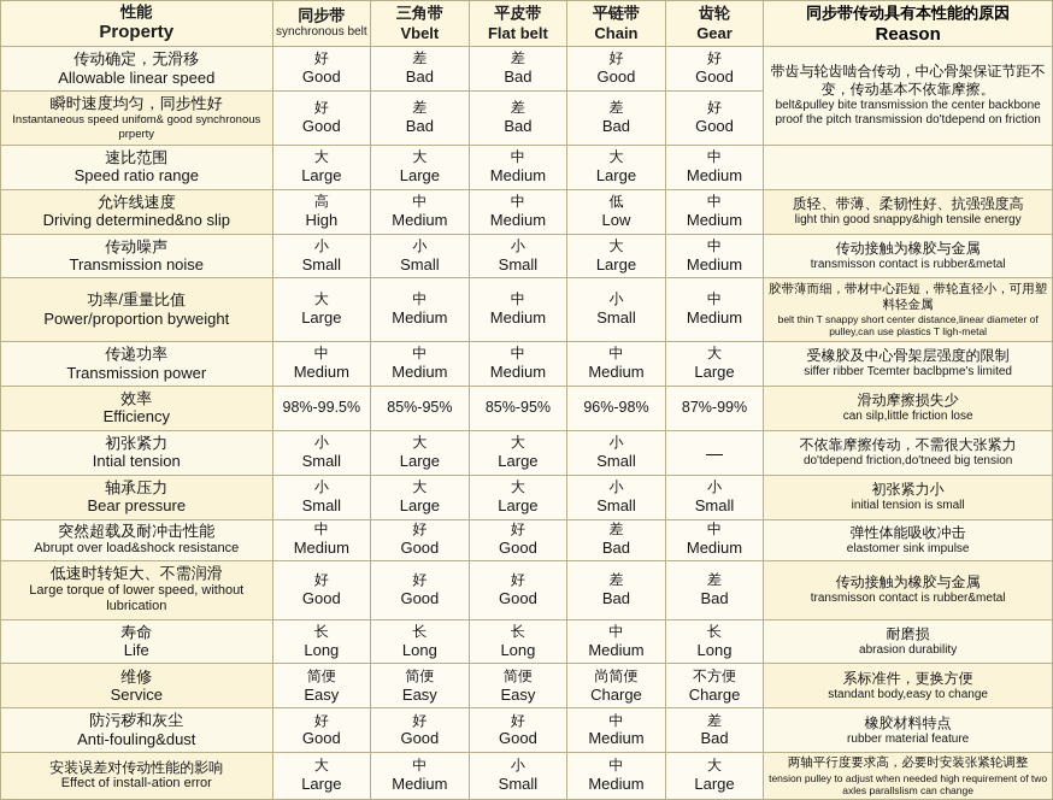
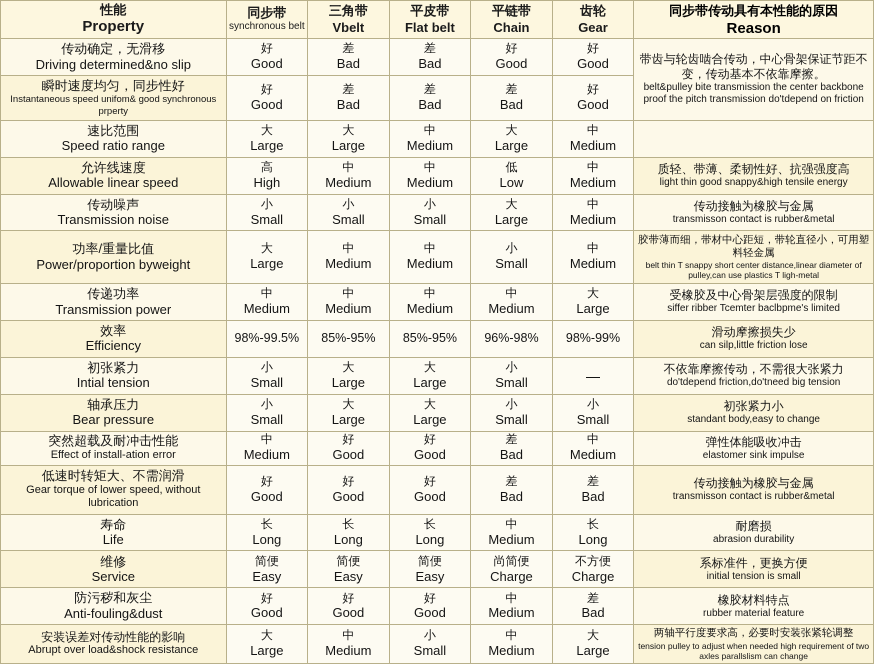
  性能 Property	同步带 synchronous belt	三角带 Vbelt	平皮带 Flat belt	平链带 Chain	齿轮 Gear	同步带传动具有本性能的原因 Reason
- 传动确定，无滑移 Allowable linear speed	好 Good	差 Bad	差 Bad	好 Good	好 Good	带齿与轮齿啮合传动，中心骨架保证节距不变，传动基本不依靠摩擦。 belt&pulley bite transmission the center backbone proof the pitch transmission do'tdepend on friction
+ 传动确定，无滑移 Driving determined&no slip	好 Good	差 Bad	差 Bad	好 Good	好 Good	带齿与轮齿啮合传动，中心骨架保证节距不变，传动基本不依靠摩擦。 belt&pulley bite transmission the center backbone proof the pitch transmission do'tdepend on friction
  瞬时速度均匀，同步性好 Instantaneous speed unifom& good synchronous prperty	好 Good	差 Bad	差 Bad	差 Bad	好 Good
  速比范围 Speed ratio range	大 Large	大 Large	中 Medium	大 Large	中 Medium
- 允许线速度 Driving determined&no slip	高 High	中 Medium	中 Medium	低 Low	中 Medium	质轻、带薄、柔韧性好、抗强强度高 light thin good snappy&high tensile energy
+ 允许线速度 Allowable linear speed	高 High	中 Medium	中 Medium	低 Low	中 Medium	质轻、带薄、柔韧性好、抗强强度高 light thin good snappy&high tensile energy
  传动噪声 Transmission noise	小 Small	小 Small	小 Small	大 Large	中 Medium	传动接触为橡胶与金属 transmisson contact is rubber&metal
  功率/重量比值 Power/proportion byweight	大 Large	中 Medium	中 Medium	小 Small	中 Medium	胶带薄而细，带材中心距短，带轮直径小，可用塑料轻金属 belt thin T snappy short center distance,linear diameter of pulley,can use plastics T ligh-metal
  传递功率 Transmission power	中 Medium	中 Medium	中 Medium	中 Medium	大 Large	受橡胶及中心骨架层强度的限制 siffer ribber Tcemter baclbpme's limited
- 效率 Efficiency	98%-99.5%	85%-95%	85%-95%	96%-98%	87%-99%	滑动摩擦损失少 can silp,little friction lose
+ 效率 Efficiency	98%-99.5%	85%-95%	85%-95%	96%-98%	98%-99%	滑动摩擦损失少 can silp,little friction lose
  初张紧力 Intial tension	小 Small	大 Large	大 Large	小 Small	—	不依靠摩擦传动，不需很大张紧力 do'tdepend friction,do'tneed big tension
- 轴承压力 Bear pressure	小 Small	大 Large	大 Large	小 Small	小 Small	初张紧力小 initial tension is small
+ 轴承压力 Bear pressure	小 Small	大 Large	大 Large	小 Small	小 Small	初张紧力小 standant body,easy to change
- 突然超载及耐冲击性能 Abrupt over load&shock resistance	中 Medium	好 Good	好 Good	差 Bad	中 Medium	弹性体能吸收冲击 elastomer sink impulse
+ 突然超载及耐冲击性能 Effect of install-ation error	中 Medium	好 Good	好 Good	差 Bad	中 Medium	弹性体能吸收冲击 elastomer sink impulse
- 低速时转矩大、不需润滑 Large torque of lower speed, without lubrication	好 Good	好 Good	好 Good	差 Bad	差 Bad	传动接触为橡胶与金属 transmisson contact is rubber&metal
+ 低速时转矩大、不需润滑 Gear torque of lower speed, without lubrication	好 Good	好 Good	好 Good	差 Bad	差 Bad	传动接触为橡胶与金属 transmisson contact is rubber&metal
  寿命 Life	长 Long	长 Long	长 Long	中 Medium	长 Long	耐磨损 abrasion durability
- 维修 Service	简便 Easy	简便 Easy	简便 Easy	尚简便 Charge	不方便 Charge	系标准件，更换方便 standant body,easy to change
+ 维修 Service	简便 Easy	简便 Easy	简便 Easy	尚简便 Charge	不方便 Charge	系标准件，更换方便 initial tension is small
  防污秽和灰尘 Anti-fouling&dust	好 Good	好 Good	好 Good	中 Medium	差 Bad	橡胶材料特点 rubber material feature
- 安装误差对传动性能的影响 Effect of install-ation error	大 Large	中 Medium	小 Small	中 Medium	大 Large	两轴平行度要求高，必要时安装张紧轮调整 tension pulley to adjust when needed high requirement of two axles parallslism can change
+ 安装误差对传动性能的影响 Abrupt over load&shock resistance	大 Large	中 Medium	小 Small	中 Medium	大 Large	两轴平行度要求高，必要时安装张紧轮调整 tension pulley to adjust when needed high requirement of two axles parallslism can change
